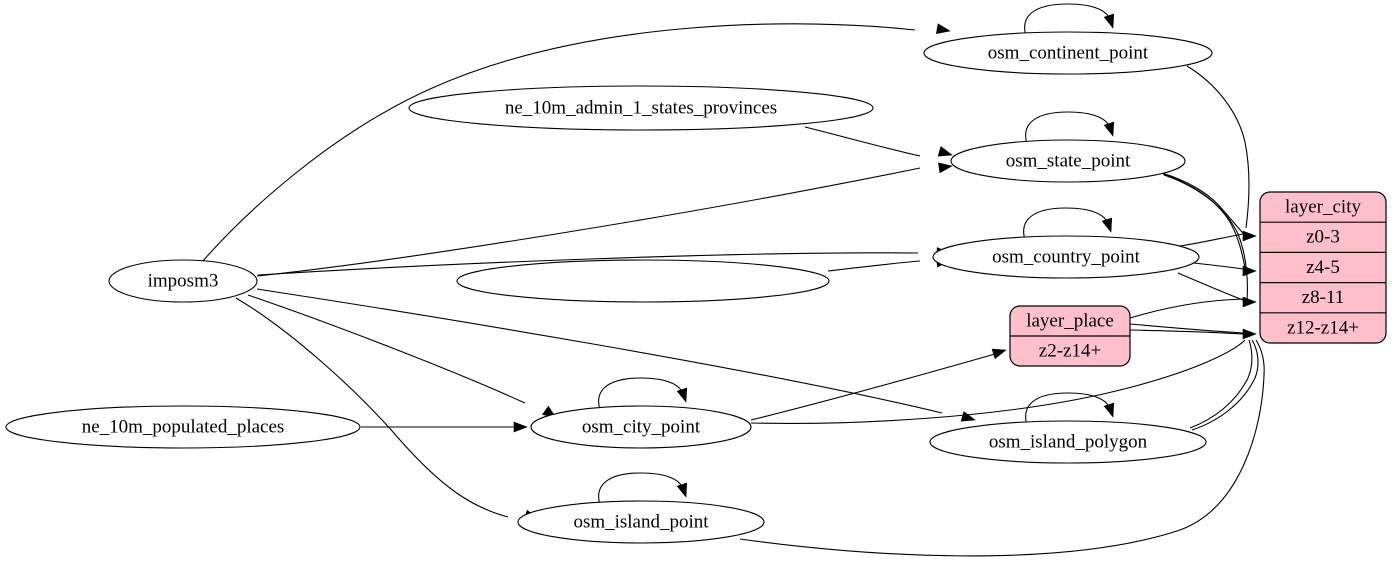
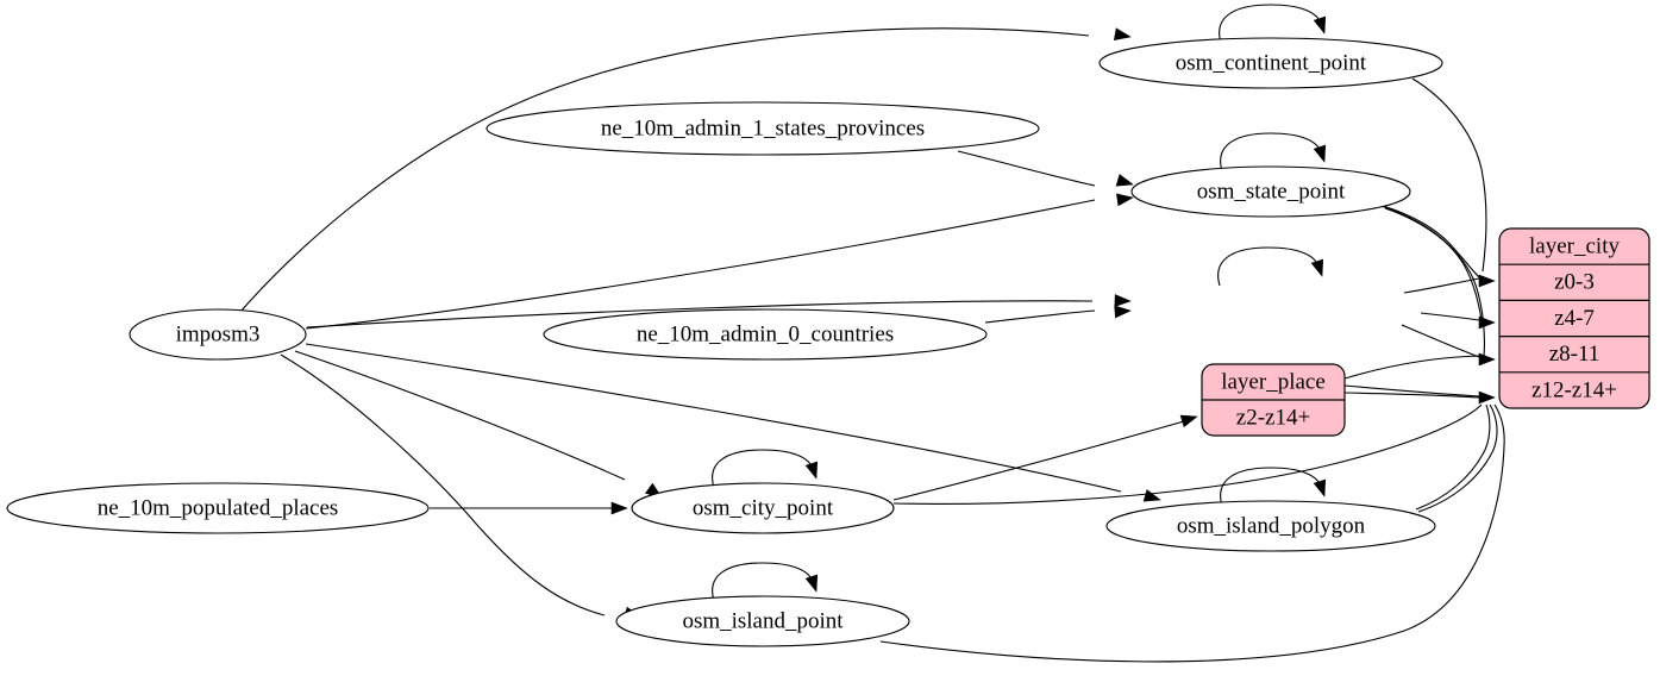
  imposm3
  ne_10m_populated_places
  ne_10m_admin_1_states_provinces
+ ne_10m_admin_0_countries
  osm_continent_point
  osm_state_point
- osm_country_point
  osm_city_point
  osm_island_polygon
  osm_island_point
  layer_city
  z0-3
- z4-5
+ z4-7
  z8-11
  z12-z14+
  layer_place
  z2-z14+
